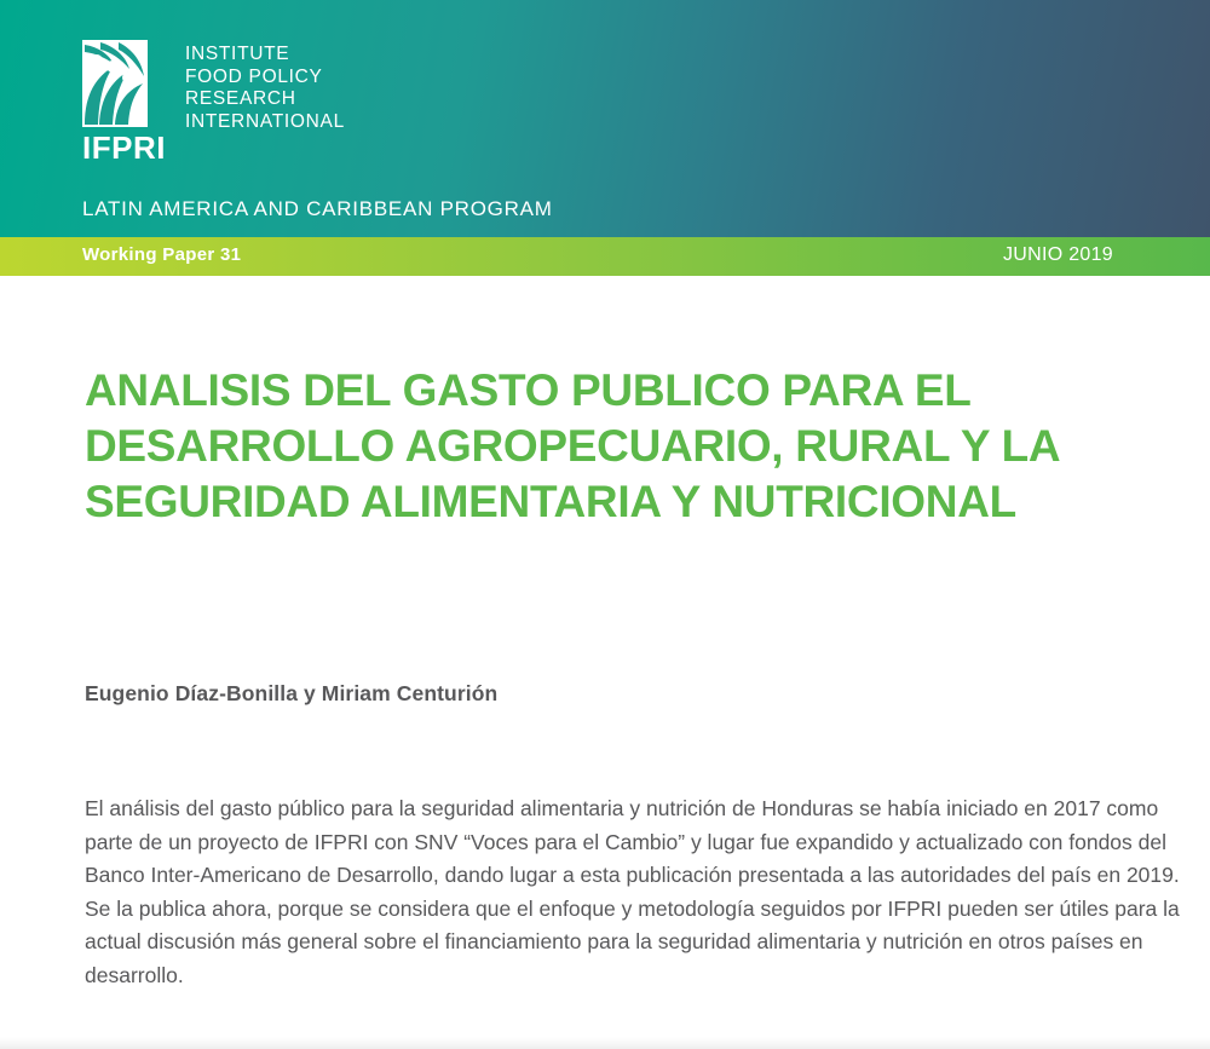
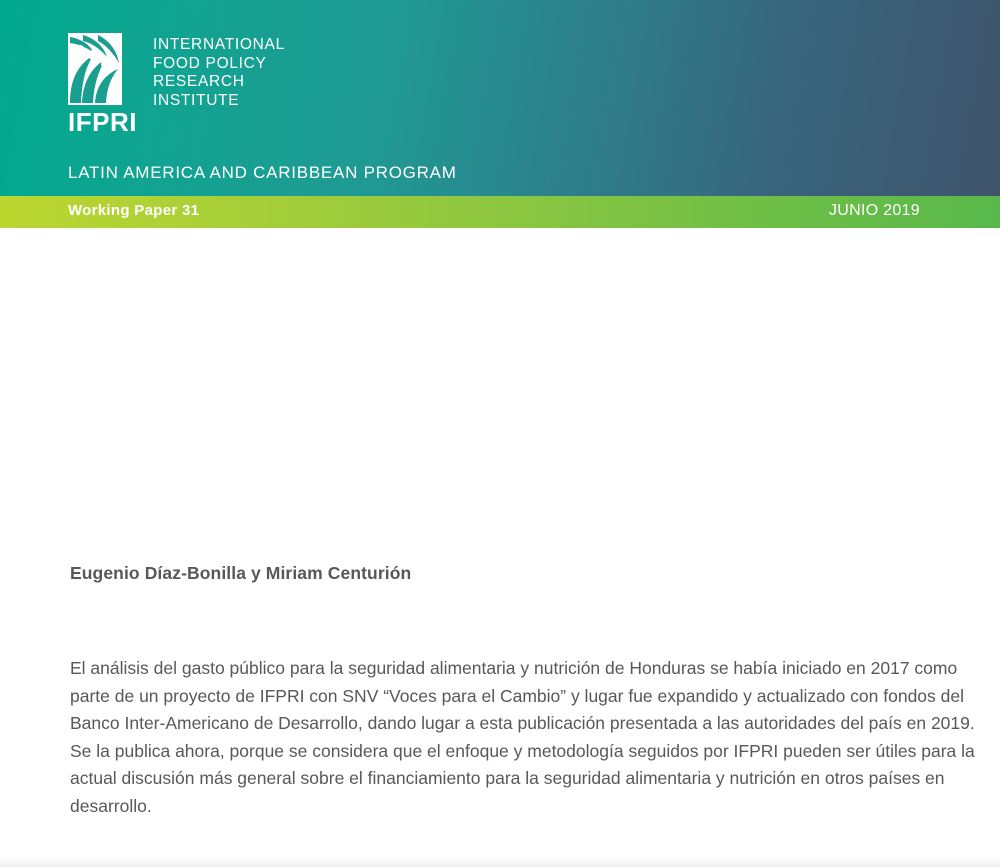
  IFPRI
- INSTITUTE
+ INTERNATIONAL
  FOOD POLICY
  RESEARCH
- INTERNATIONAL
+ INSTITUTE
  LATIN AMERICA AND CARIBBEAN PROGRAM
  Working Paper 31
  JUNIO 2019
- ANALISIS DEL GASTO PUBLICO PARA EL DESARROLLO AGROPECUARIO, RURAL Y LA SEGURIDAD ALIMENTARIA Y NUTRICIONAL
  Eugenio Díaz-Bonilla y Miriam Centurión
  El análisis del gasto público para la seguridad alimentaria y nutrición de Honduras se había iniciado en 2017 como parte de un proyecto de IFPRI con SNV “Voces para el Cambio” y lugar fue expandido y actualizado con fondos del Banco Inter-Americano de Desarrollo, dando lugar a esta publicación presentada a las autoridades del país en 2019. Se la publica ahora, porque se considera que el enfoque y metodología seguidos por IFPRI pueden ser útiles para la actual discusión más general sobre el financiamiento para la seguridad alimentaria y nutrición en otros países en desarrollo.
